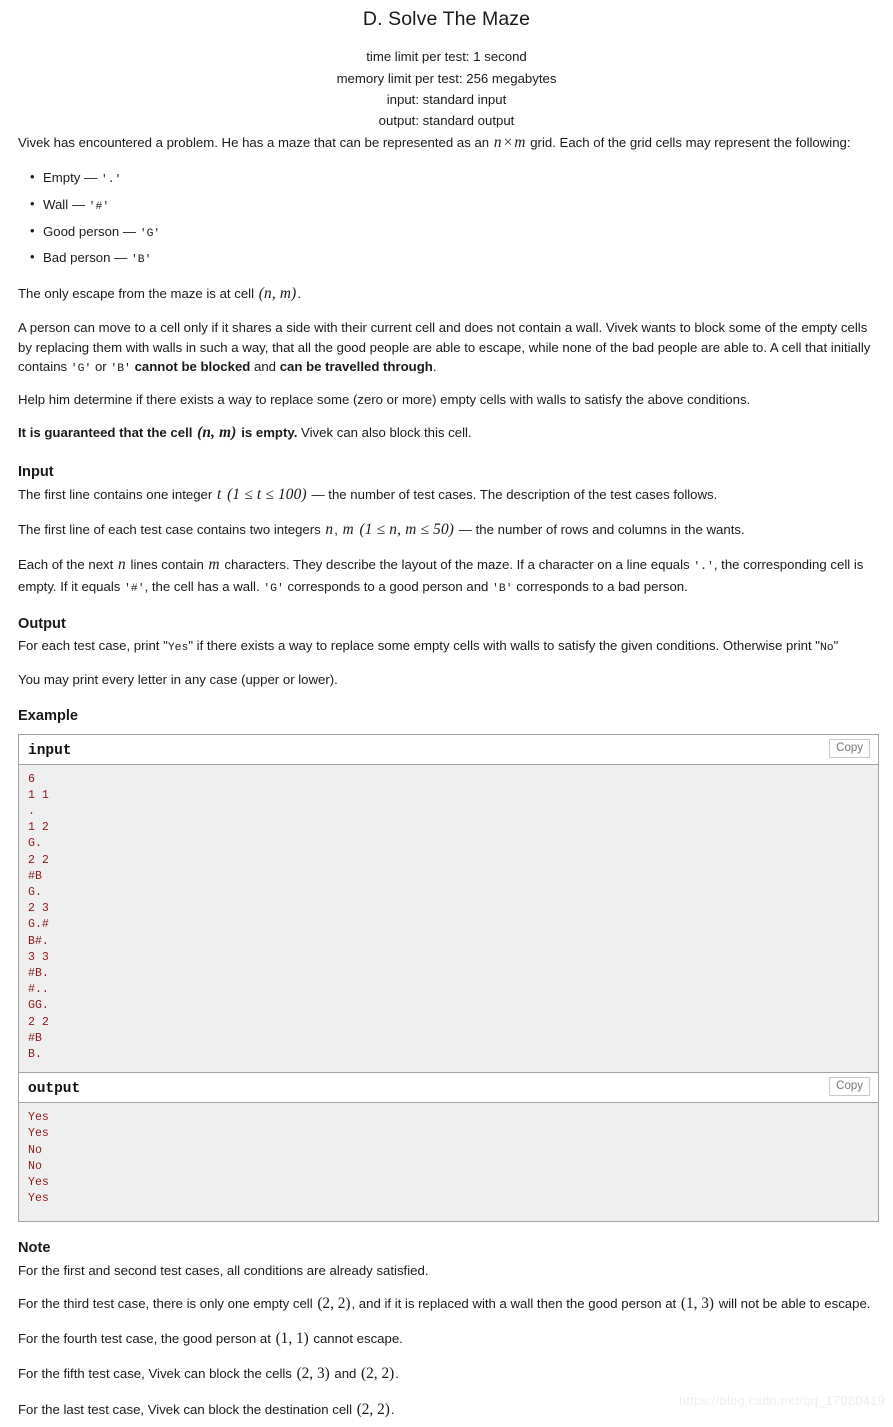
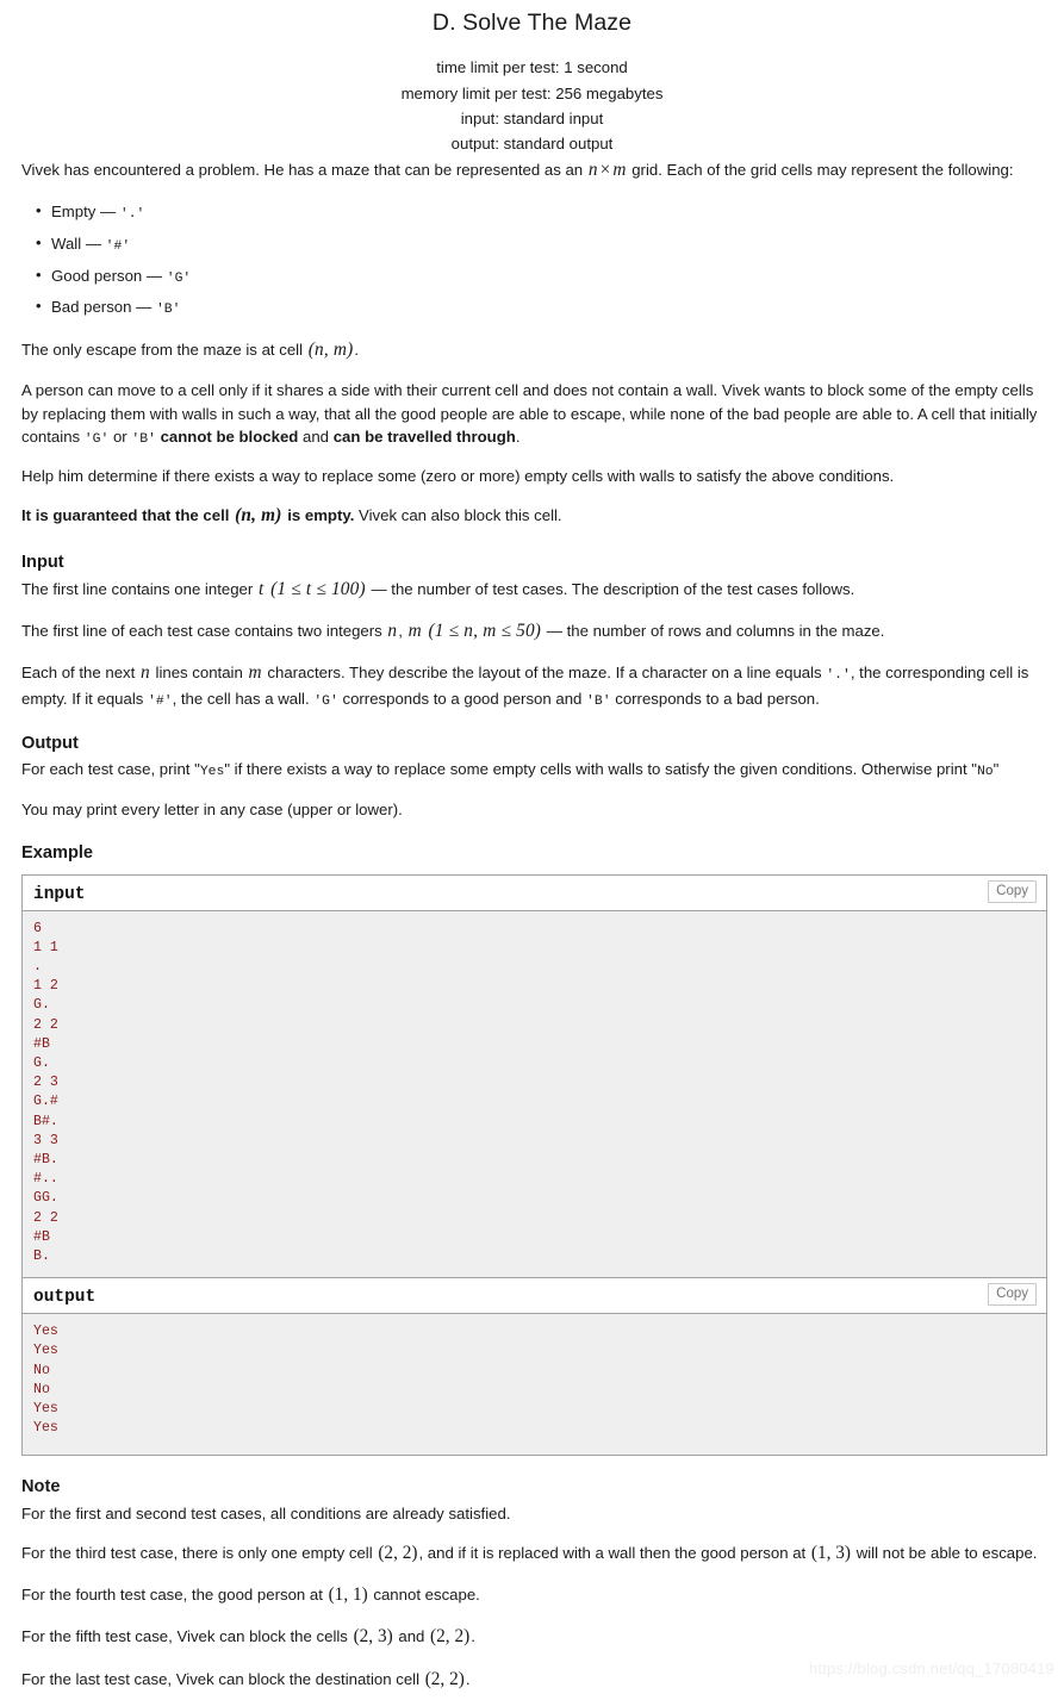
  D. Solve The Maze
  time limit per test: 1 second
  memory limit per test: 256 megabytes
  input: standard input
  output: standard output
  Vivek has encountered a problem. He has a maze that can be represented as an n×m grid. Each of the grid cells may represent the following:
  Empty — '.'
  Wall — '#'
  Good person — 'G'
  Bad person — 'B'
  The only escape from the maze is at cell (n, m).
  A person can move to a cell only if it shares a side with their current cell and does not contain a wall. Vivek wants to block some of the empty cells by replacing them with walls in such a way, that all the good people are able to escape, while none of the bad people are able to. A cell that initially contains 'G' or 'B' cannot be blocked and can be travelled through.
  Help him determine if there exists a way to replace some (zero or more) empty cells with walls to satisfy the above conditions.
  It is guaranteed that the cell (n, m) is empty. Vivek can also block this cell.
  Input
  The first line contains one integer t (1 ≤ t ≤ 100) — the number of test cases. The description of the test cases follows.
- The first line of each test case contains two integers n, m (1 ≤ n, m ≤ 50) — the number of rows and columns in the wants.
+ The first line of each test case contains two integers n, m (1 ≤ n, m ≤ 50) — the number of rows and columns in the maze.
  Each of the next n lines contain m characters. They describe the layout of the maze. If a character on a line equals '.', the corresponding cell is empty. If it equals '#', the cell has a wall. 'G' corresponds to a good person and 'B' corresponds to a bad person.
  Output
  For each test case, print "Yes" if there exists a way to replace some empty cells with walls to satisfy the given conditions. Otherwise print "No"
  You may print every letter in any case (upper or lower).
  Example
  input
  Copy
  6
  1 1
  .
  1 2
  G.
  2 2
  #B
  G.
  2 3
  G.#
  B#.
  3 3
  #B.
  #..
  GG.
  2 2
  #B
  B.
  output
  Copy
  Yes
  Yes
  No
  No
  Yes
  Yes
  Note
  For the first and second test cases, all conditions are already satisfied.
  For the third test case, there is only one empty cell (2, 2), and if it is replaced with a wall then the good person at (1, 3) will not be able to escape.
  For the fourth test case, the good person at (1, 1) cannot escape.
  For the fifth test case, Vivek can block the cells (2, 3) and (2, 2).
  For the last test case, Vivek can block the destination cell (2, 2).
